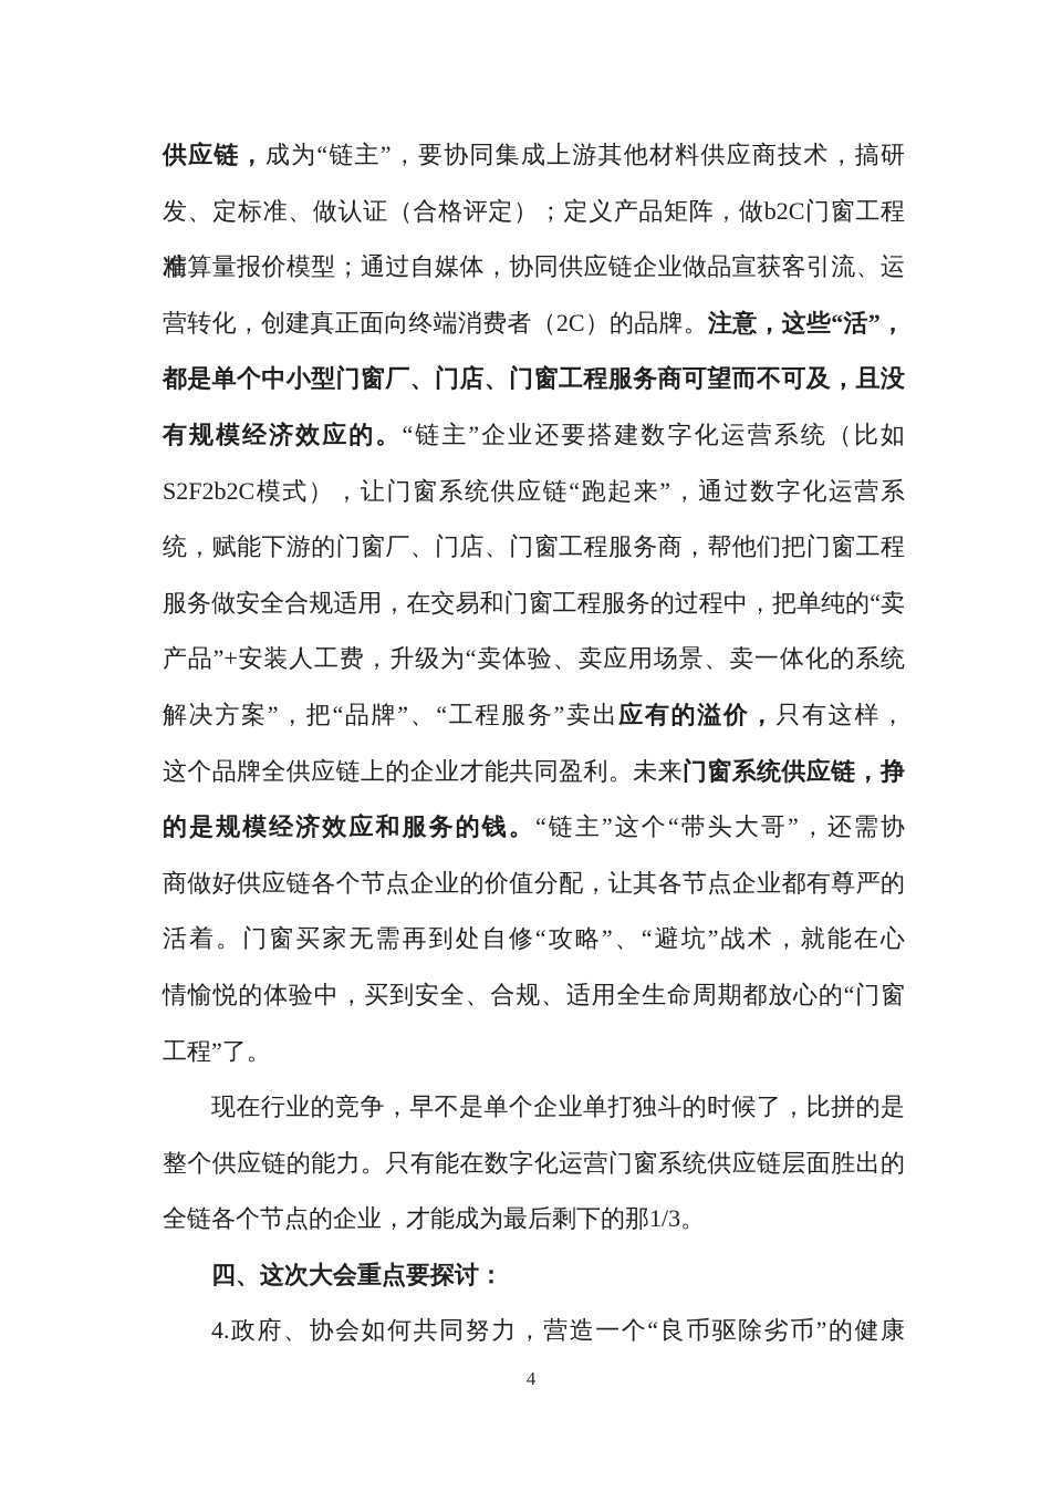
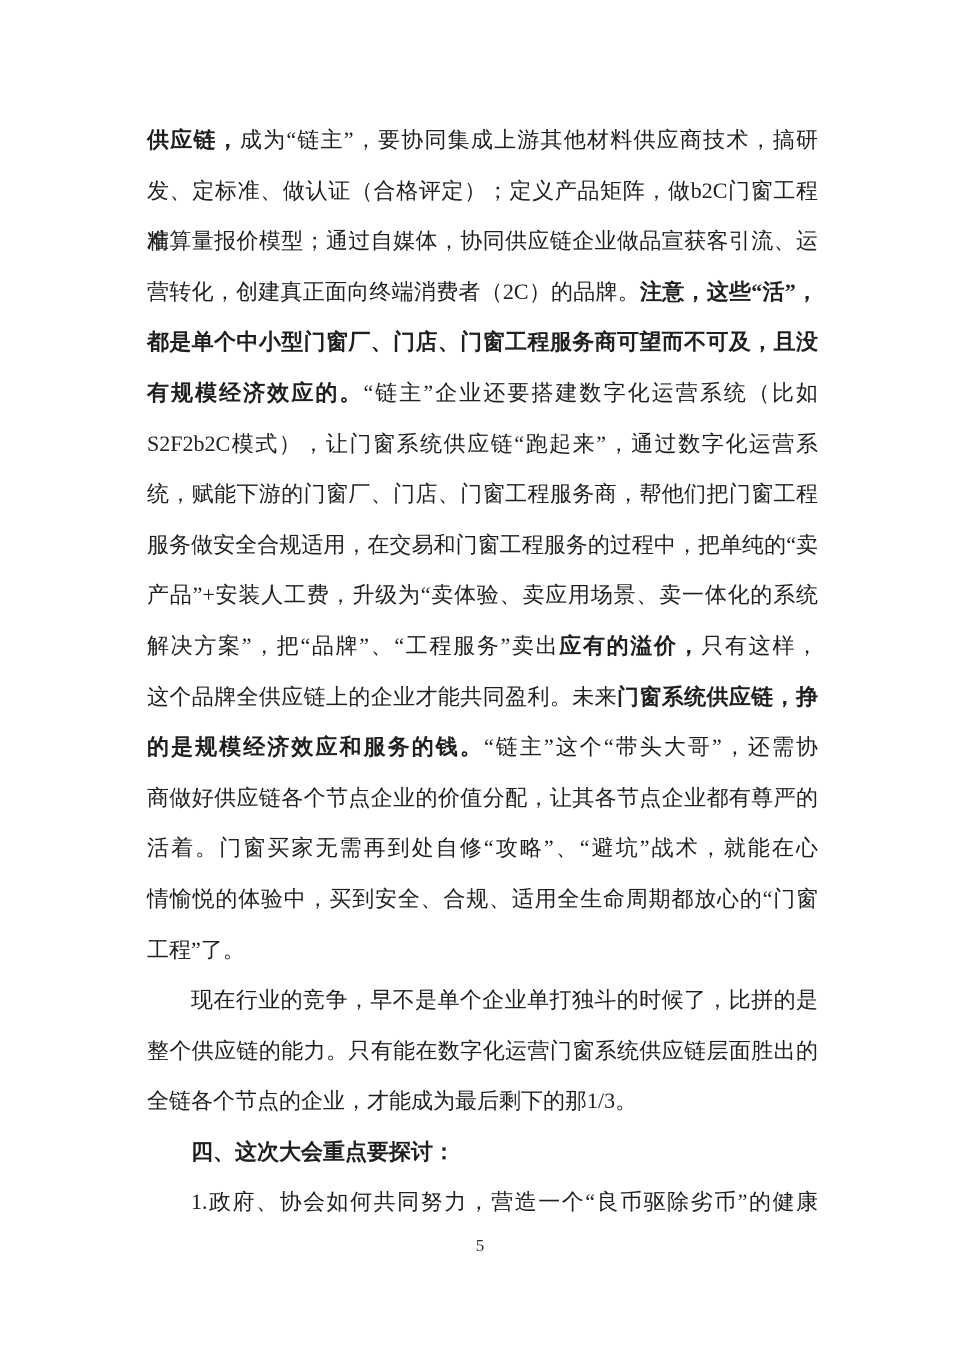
  供应链，成为“链主”，要协同集成上游其他材料供应商技术，搞研
  发、定标准、做认证（合格评定）；定义产品矩阵，做b2C门窗工程精
  准算量报价模型；通过自媒体，协同供应链企业做品宣获客引流、运
  营转化，创建真正面向终端消费者（2C）的品牌。注意，这些“活”，
  都是单个中小型门窗厂、门店、门窗工程服务商可望而不可及，且没
  有规模经济效应的。“链主”企业还要搭建数字化运营系统（比如
  S2F2b2C模式），让门窗系统供应链“跑起来”，通过数字化运营系
  统，赋能下游的门窗厂、门店、门窗工程服务商，帮他们把门窗工程
  服务做安全合规适用，在交易和门窗工程服务的过程中，把单纯的“卖
  产品”+安装人工费，升级为“卖体验、卖应用场景、卖一体化的系统
  解决方案”，把“品牌”、“工程服务”卖出应有的溢价，只有这样，
  这个品牌全供应链上的企业才能共同盈利。未来门窗系统供应链，挣
  的是规模经济效应和服务的钱。“链主”这个“带头大哥”，还需协
  商做好供应链各个节点企业的价值分配，让其各节点企业都有尊严的
  活着。门窗买家无需再到处自修“攻略”、“避坑”战术，就能在心
  情愉悦的体验中，买到安全、合规、适用全生命周期都放心的“门窗
  工程”了。
  现在行业的竞争，早不是单个企业单打独斗的时候了，比拼的是
  整个供应链的能力。只有能在数字化运营门窗系统供应链层面胜出的
  全链各个节点的企业，才能成为最后剩下的那1/3。
  四、这次大会重点要探讨：
- 4.政府、协会如何共同努力，营造一个“良币驱除劣币”的健康
+ 1.政府、协会如何共同努力，营造一个“良币驱除劣币”的健康
- 4
+ 5
